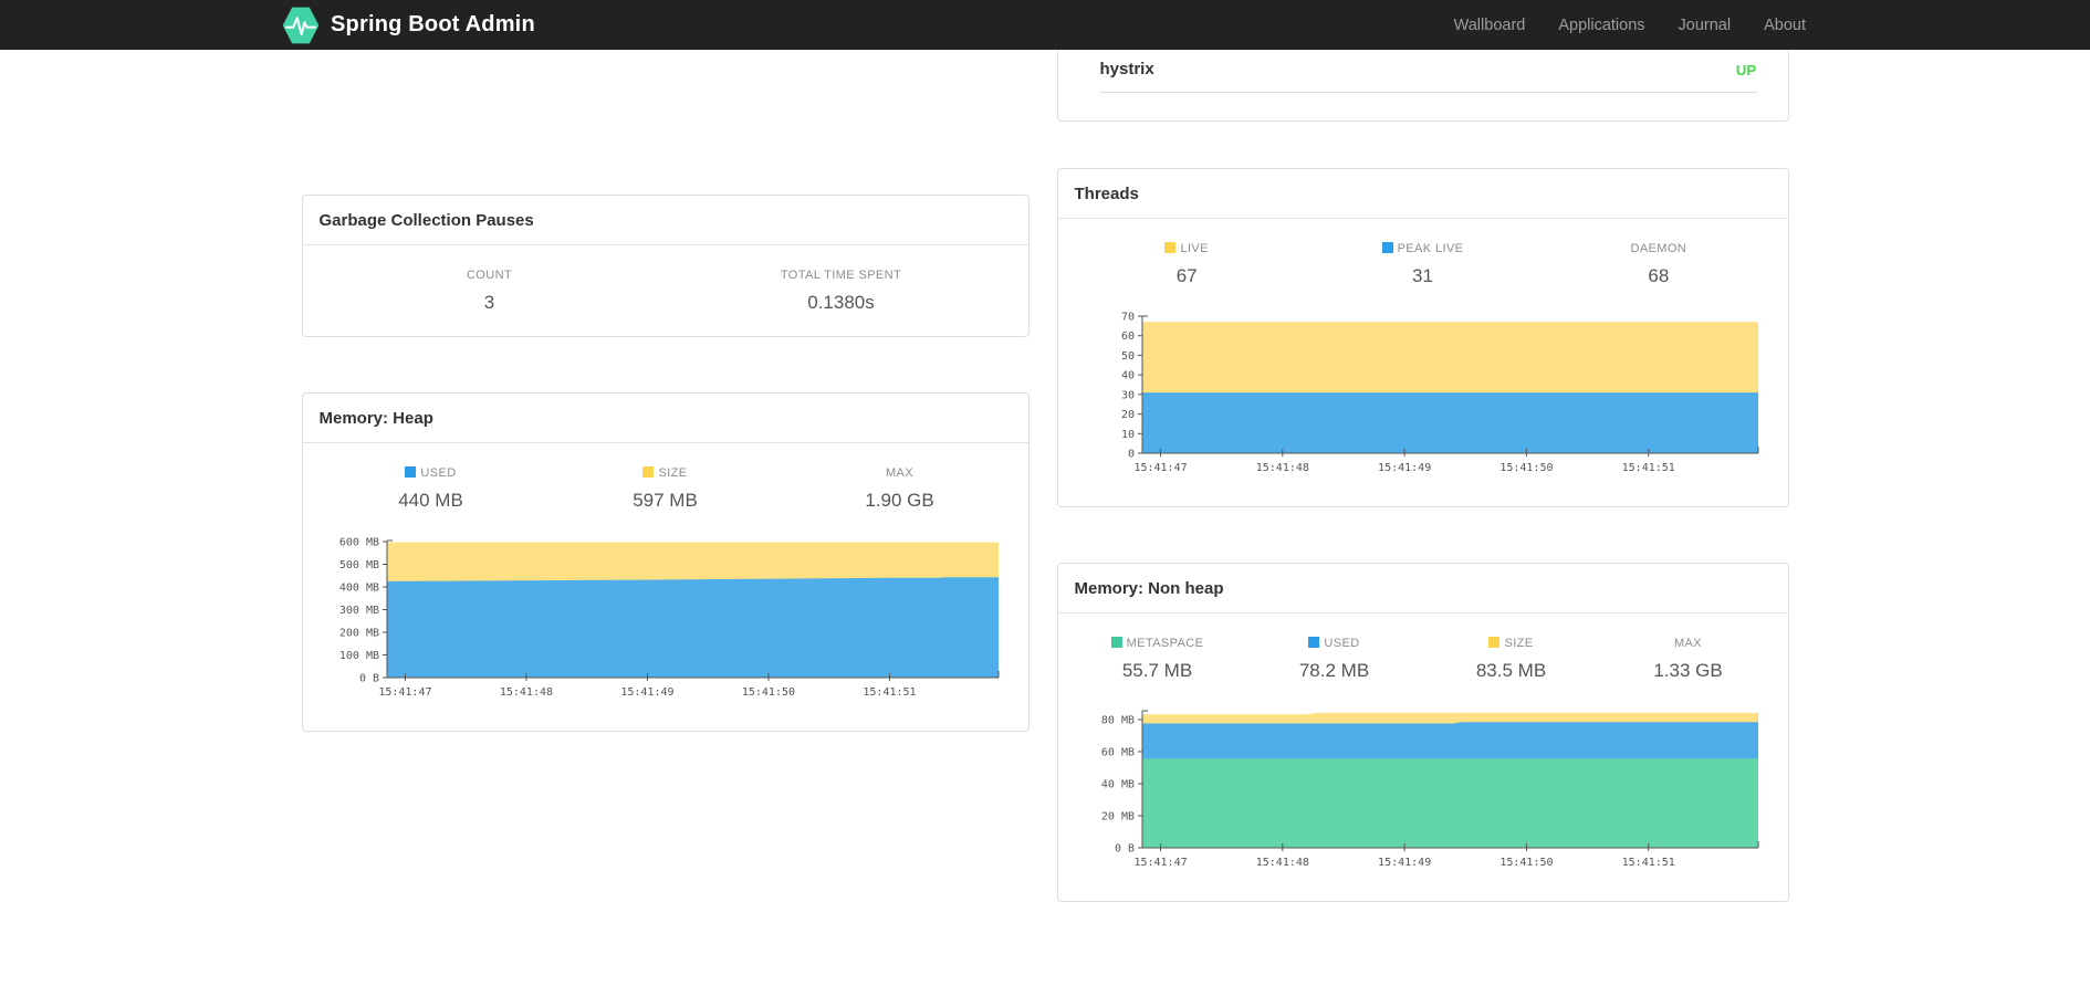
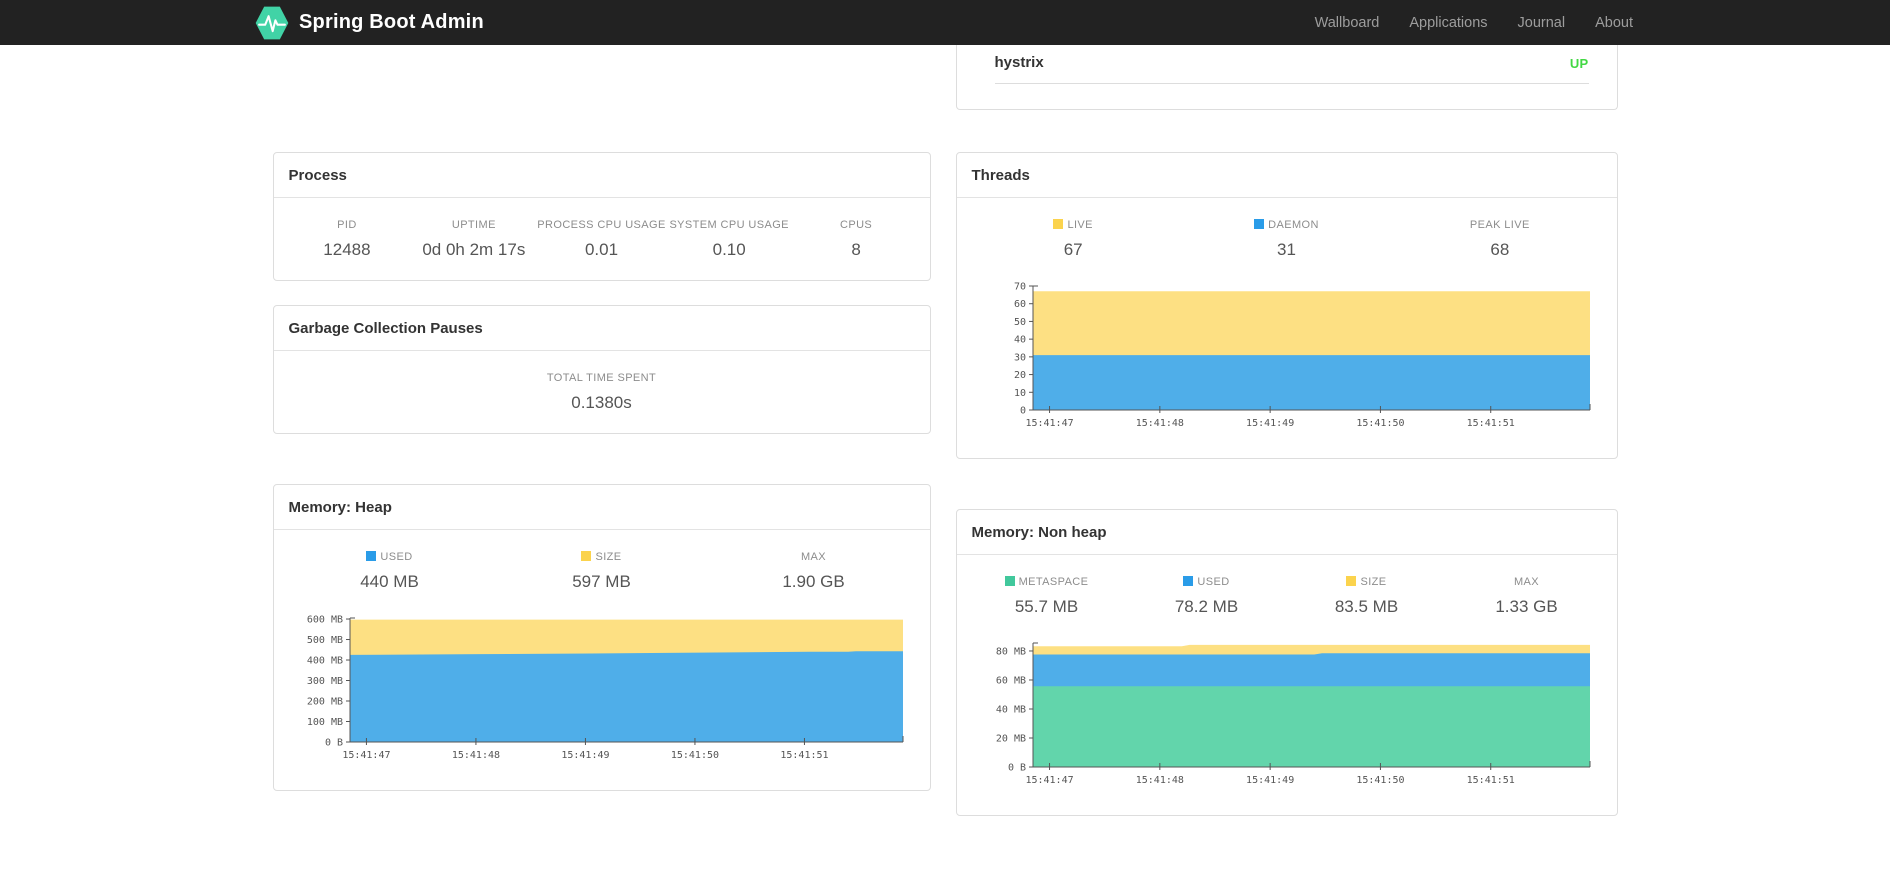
  Spring Boot Admin
  Wallboard
  Applications
  Journal
  About
+ Process
+ PID
+ 12488
+ UPTIME
+ 0d 0h 2m 17s
+ PROCESS CPU USAGE
+ 0.01
+ SYSTEM CPU USAGE
+ 0.10
+ CPUS
+ 8
  Garbage Collection Pauses
- COUNT
- 3
  TOTAL TIME SPENT
  0.1380s
  Memory: Heap
  USED
  440 MB
  SIZE
  597 MB
  MAX
  1.90 GB
  0 B
  100 MB
  200 MB
  300 MB
  400 MB
  500 MB
  600 MB
  15:41:47
  15:41:48
  15:41:49
  15:41:50
  15:41:51
  hystrix
  UP
  Threads
  LIVE
  67
- PEAK LIVE
+ DAEMON
  31
- DAEMON
+ PEAK LIVE
  68
  0
  10
  20
  30
  40
  50
  60
  70
  15:41:47
  15:41:48
  15:41:49
  15:41:50
  15:41:51
  Memory: Non heap
  METASPACE
  55.7 MB
  USED
  78.2 MB
  SIZE
  83.5 MB
  MAX
  1.33 GB
  0 B
  20 MB
  40 MB
  60 MB
  80 MB
  15:41:47
  15:41:48
  15:41:49
  15:41:50
  15:41:51
